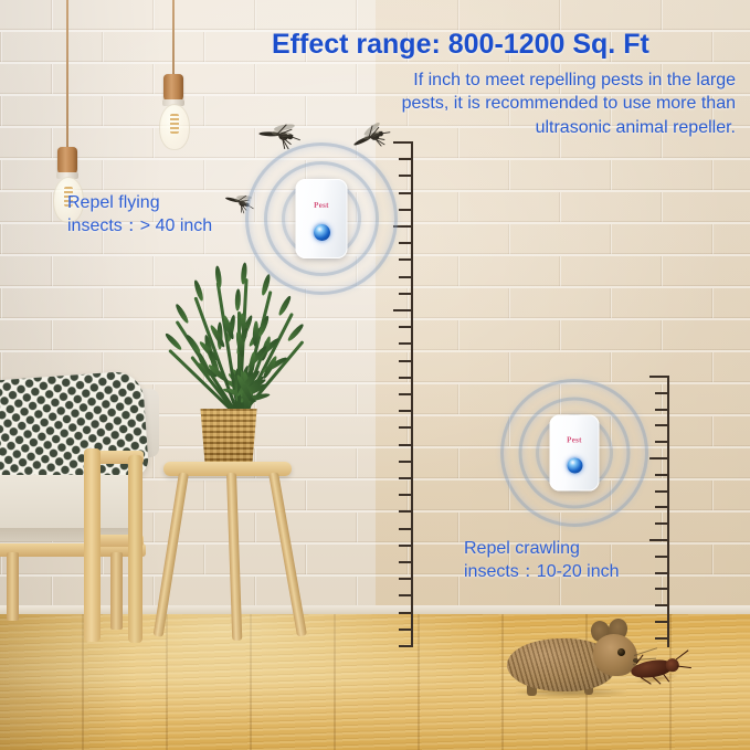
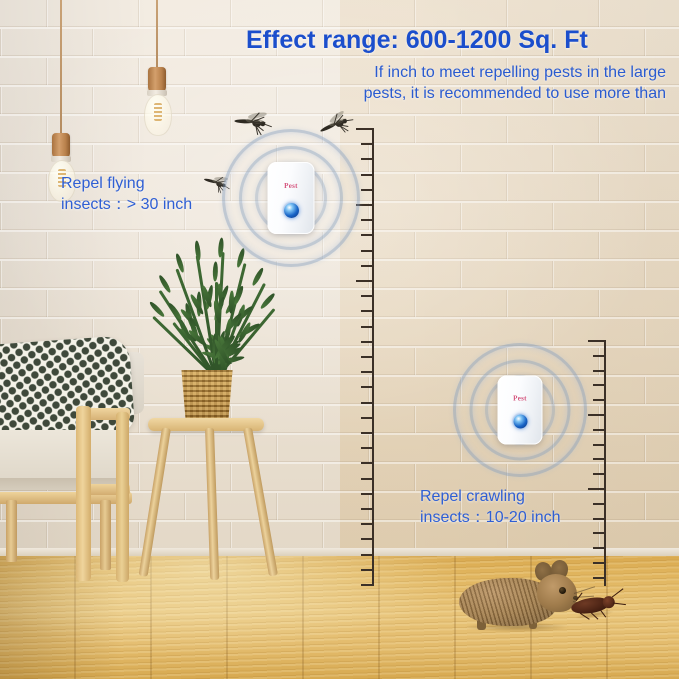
  Pest
  Pest
- Effect range: 800-1200 Sq. Ft
+ Effect range: 600-1200 Sq. Ft
  If inch to meet repelling pests in the large
  pests, it is recommended to use more than
- ultrasonic animal repeller.
  Repel flying
- insects：> 40 inch
+ insects：> 30 inch
  Repel crawling
  insects：10-20 inch
